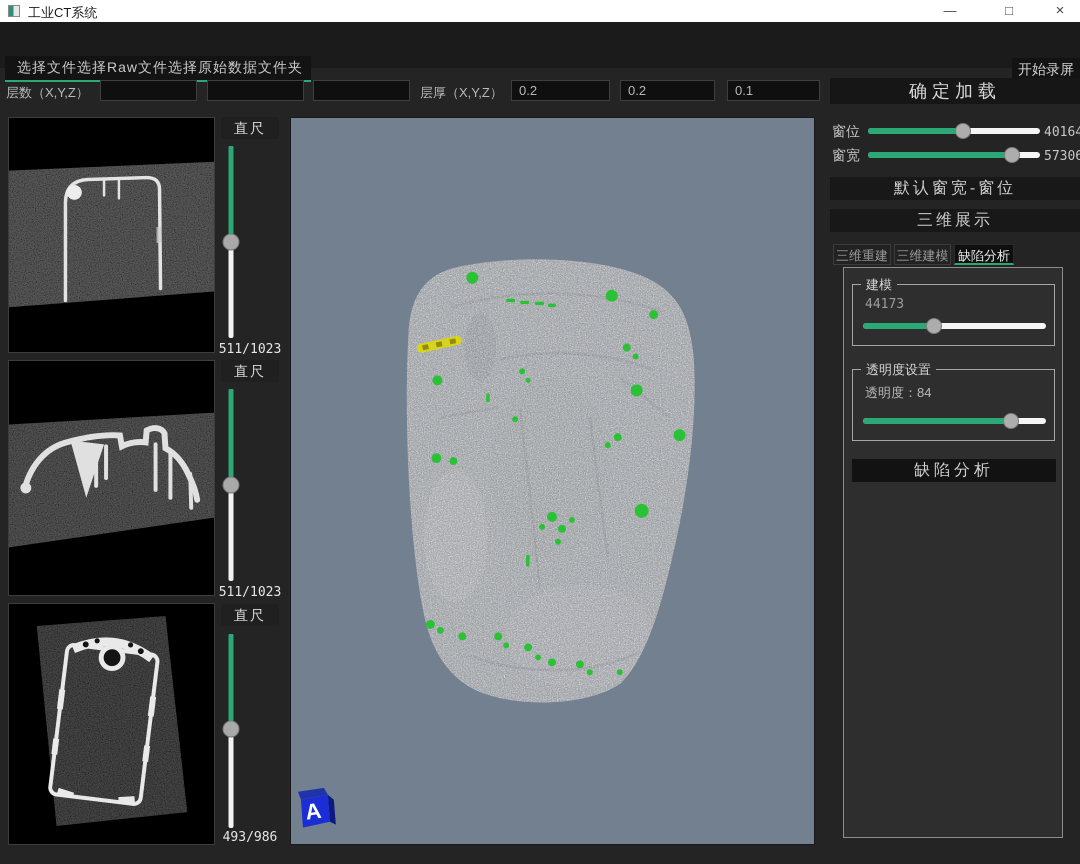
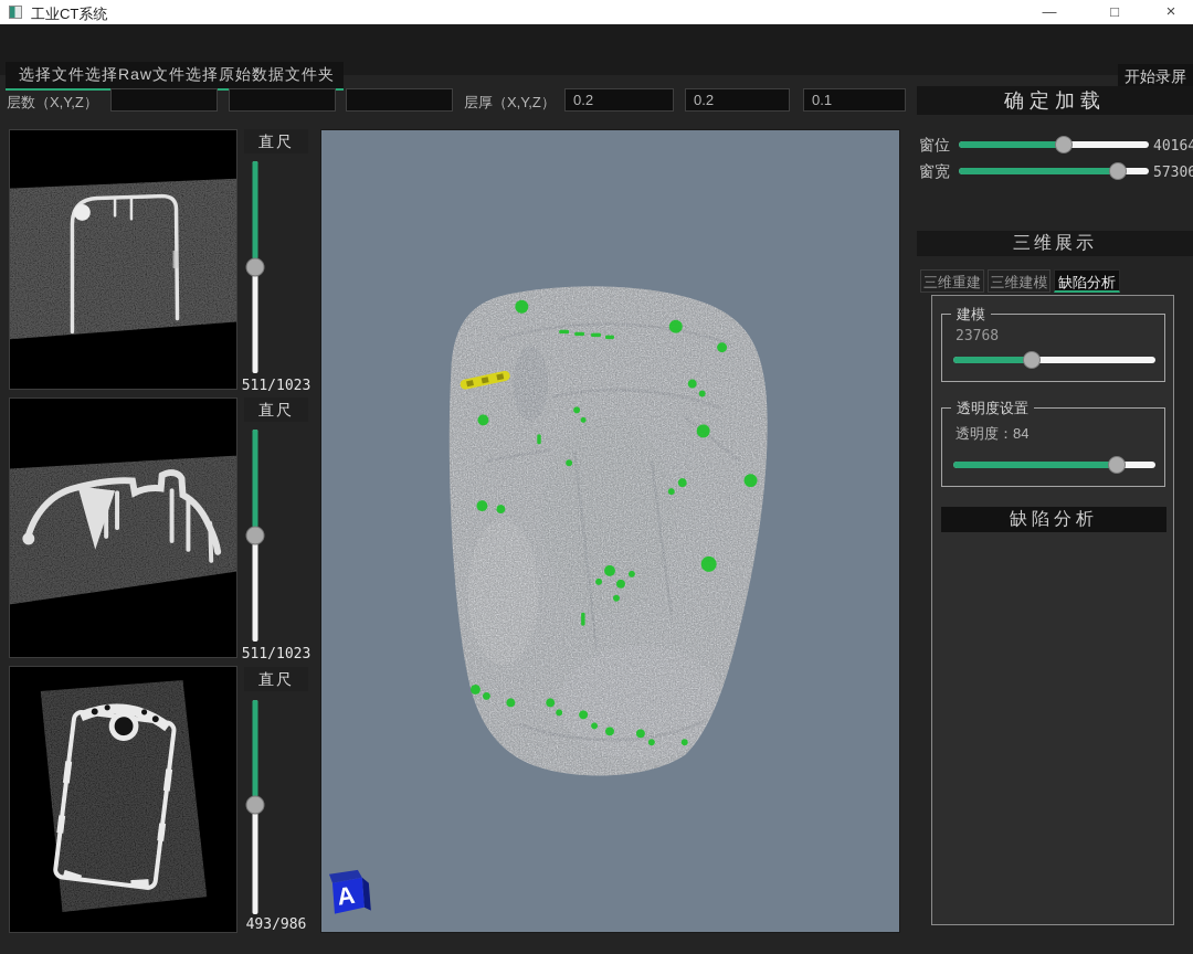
  工业CT系统
  —
  □
  ×
  选择文件
  选择Raw文件
  选择原始数据文件夹
  开始录屏
  层数（X,Y,Z）
  层厚（X,Y,Z）
  0.2
  0.2
  0.1
  确定加载
  直尺
  511/1023
  直尺
  511/1023
  直尺
  493/986
  窗位
  40164
  窗宽
  57306
- 默认窗宽-窗位
  三维展示
  三维重建
  三维建模
  缺陷分析
  建模
- 44173
+ 23768
  透明度设置
  透明度：84
  缺陷分析
